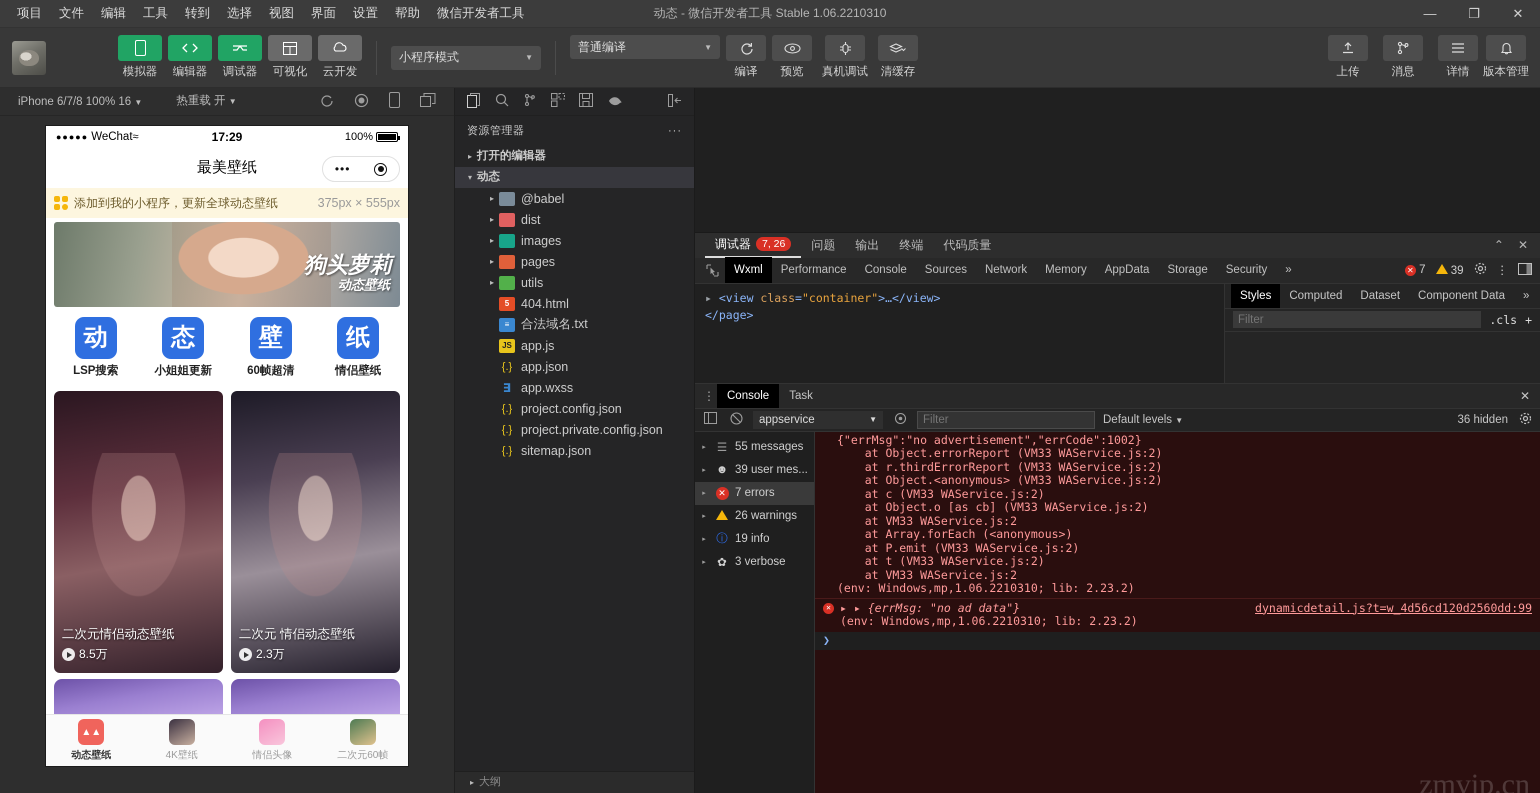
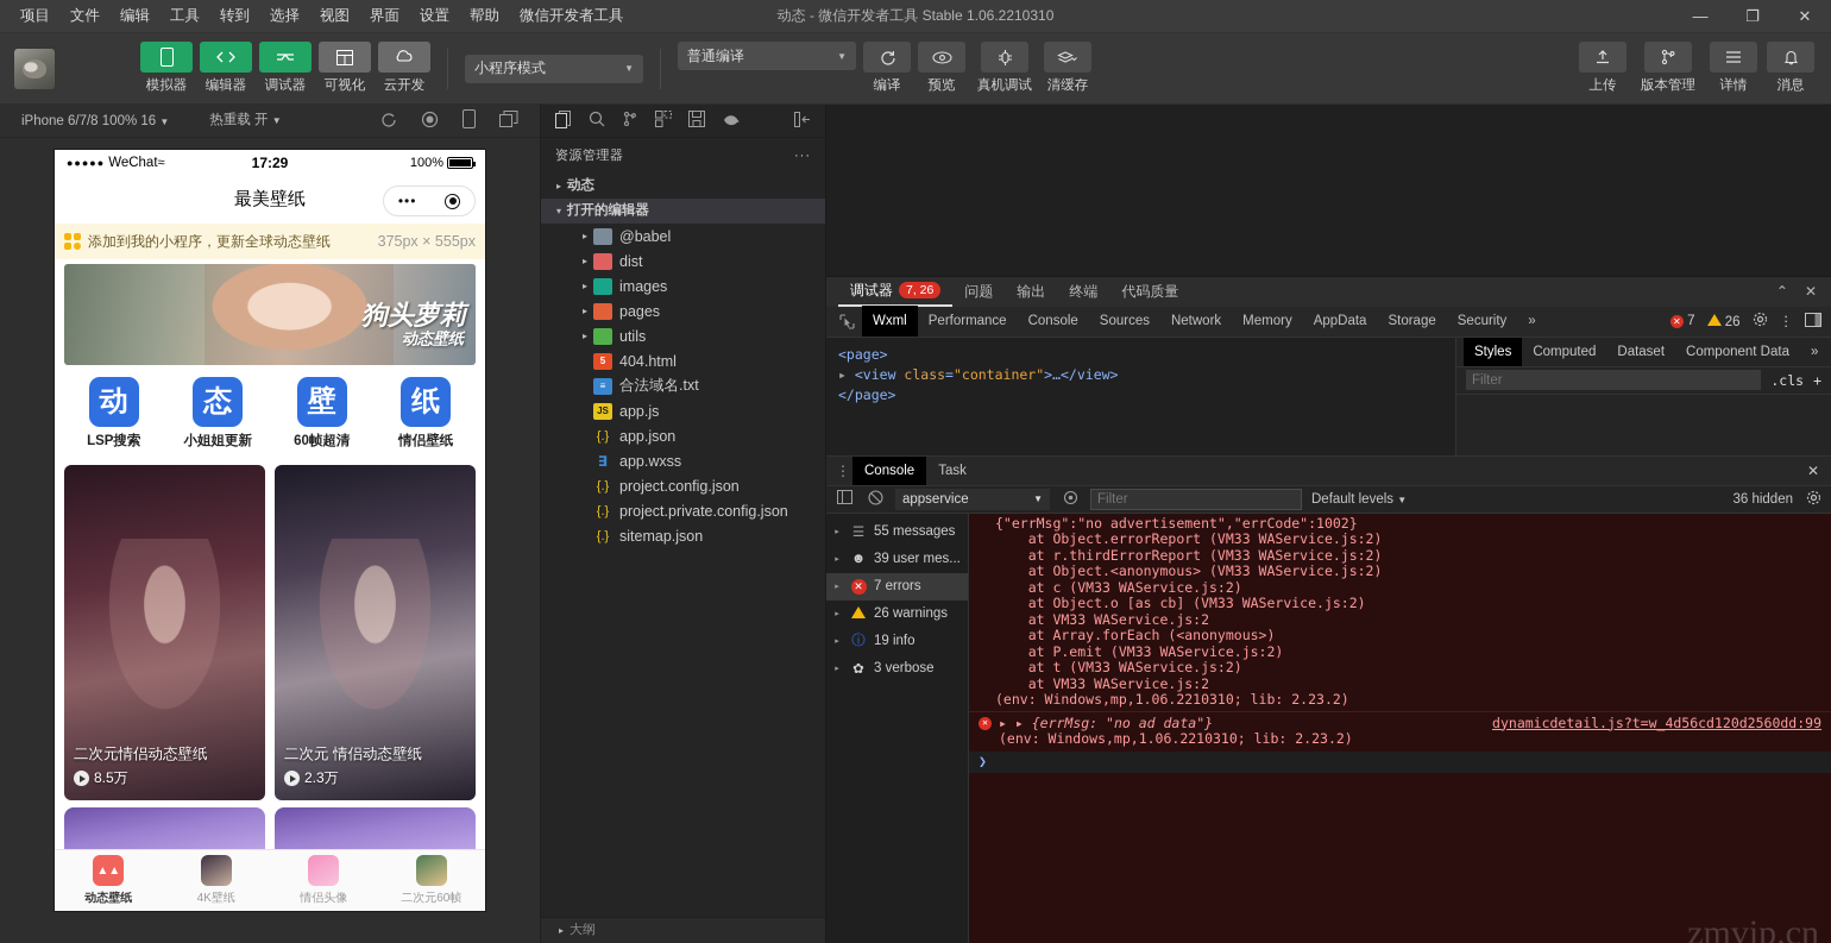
  项目
  文件
  编辑
  工具
  转到
  选择
  视图
  界面
  设置
  帮助
  微信开发者工具
  动态 - 微信开发者工具 Stable 1.06.2210310
  —
  ❐
  ✕
  模拟器
  编辑器
  调试器
  可视化
  云开发
  小程序模式
  ▼
  普通编译
  ▼
  编译
  预览
  真机调试
  清缓存
  上传
- 消息
+ 版本管理
  详情
- 版本管理
+ 消息
  iPhone 6/7/8 100% 16 ▼
  热重载 开 ▼
  ●●●●●
  WeChat
  ≈
  17:29
  100%
  最美壁纸
  •••
  添加到我的小程序，更新全球动态壁纸
  375px × 555px
  狗头萝莉
  动态壁纸
  动
  LSP搜索
  态
  小姐姐更新
  壁
  60帧超清
  纸
  情侣壁纸
  二次元情侣动态壁纸
  8.5万
  二次元 情侣动态壁纸
  2.3万
  动态壁纸
  4K壁纸
  情侣头像
  二次元60帧
  资源管理器
  ···
  ▸
- 打开的编辑器
+ 动态
  ▾
- 动态
+ 打开的编辑器
  ▸
  @babel
  ▸
  dist
  ▸
  images
  ▸
  pages
  ▸
  utils
  5
  404.html
  ≡
  合法域名.txt
  JS
  app.js
  {.}
  app.json
  ∃
  app.wxss
  {.}
  project.config.json
  {.}
  project.private.config.json
  {.}
  sitemap.json
  ▸
  大纲
  调试器
  7, 26
  问题
  输出
  终端
  代码质量
  ⌃
  ✕
  Wxml
  Performance
  Console
  Sources
  Network
  Memory
  AppData
  Storage
  Security
  »
  ✕ 7
- 39
+ 26
  ⋮
+ <page>
  ▸ <view class="container">…</view>
  </page>
  Styles
  Computed
  Dataset
  Component Data
  »
  Filter
  .cls
  +
  ⋮
  Console
  Task
  ✕
  appservice
  ▼
  Filter
  Default levels ▼
  36 hidden
  ☰
  55 messages
  ☻
  39 user mes...
  ✕
  7 errors
  26 warnings
  ⓘ
  19 info
  ✿
  3 verbose
  {"errMsg":"no advertisement","errCode":1002}
  at Object.errorReport (VM33 WAService.js:2)
  at r.thirdErrorReport (VM33 WAService.js:2)
  at Object.<anonymous> (VM33 WAService.js:2)
  at c (VM33 WAService.js:2)
  at Object.o [as cb] (VM33 WAService.js:2)
  at VM33 WAService.js:2
  at Array.forEach (<anonymous>)
  at P.emit (VM33 WAService.js:2)
  at t (VM33 WAService.js:2)
  at VM33 WAService.js:2
  (env: Windows,mp,1.06.2210310; lib: 2.23.2)
  ✕
  ▸ ▸ {errMsg: "no ad data"}
  (env: Windows,mp,1.06.2210310; lib: 2.23.2)
  dynamicdetail.js?t=w_4d56cd120d2560dd:99
  ❯
  zmvip.cn
